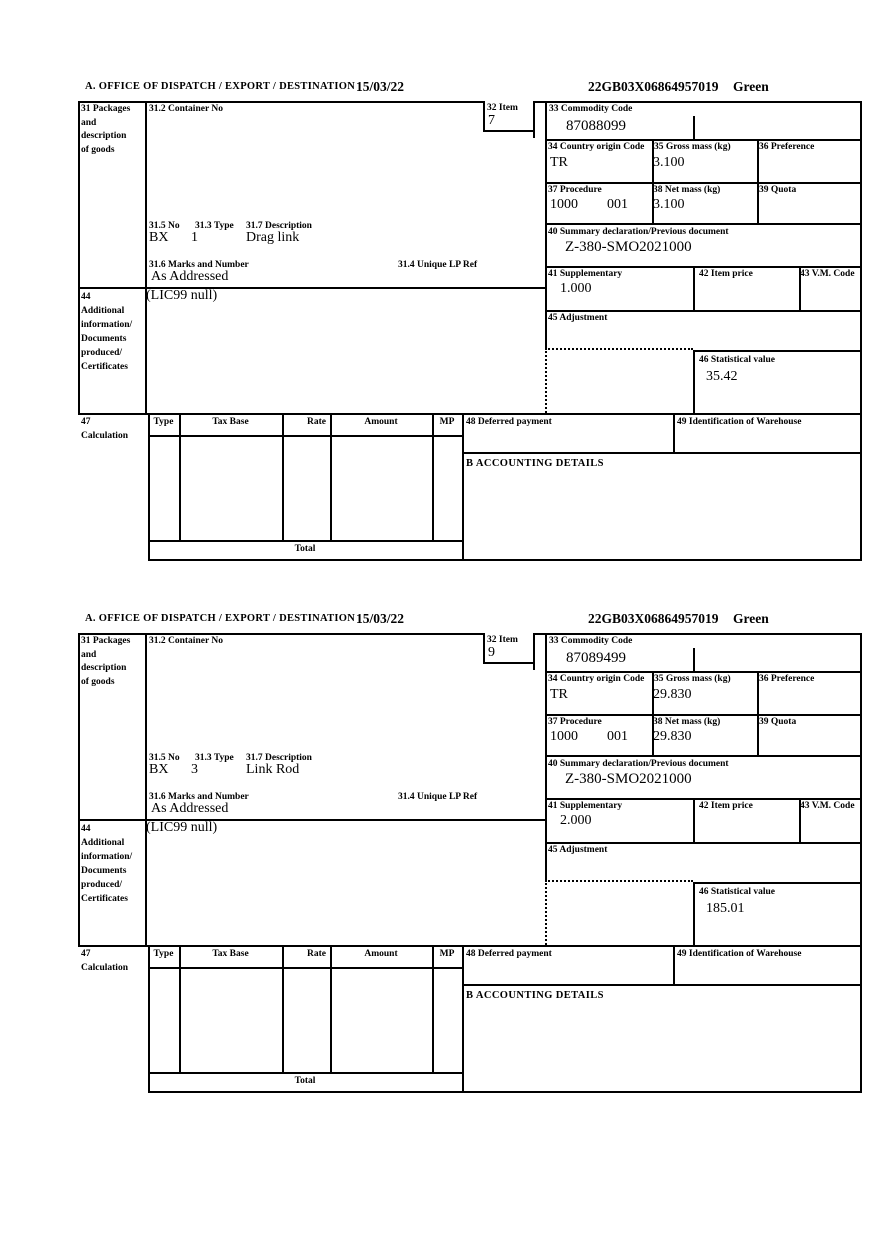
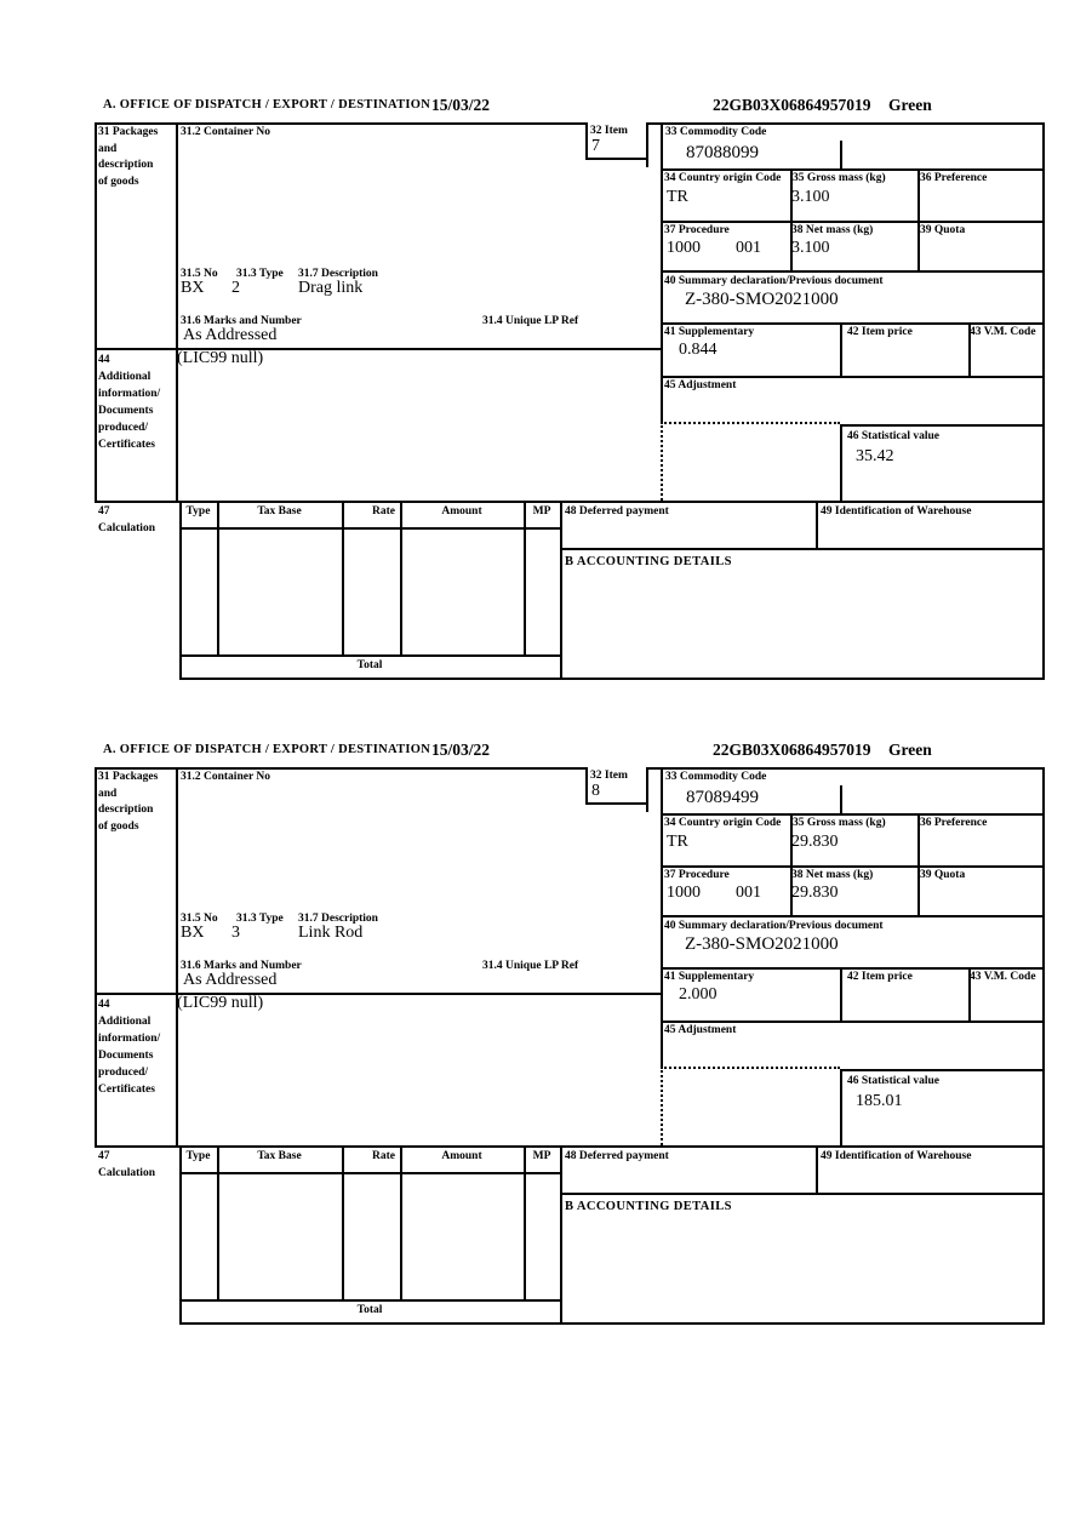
  A. OFFICE OF DISPATCH / EXPORT / DESTINATION
  15/03/22
  22GB03X06864957019
  Green
  31 Packages
  and
  description
  of goods
  31.2 Container No
  31.5 No
  31.3 Type
  31.7 Description
  BX
- 1
+ 2
  Drag link
  31.6 Marks and Number
  31.4 Unique LP Ref
  As Addressed
  44
  Additional
  information/
  Documents
  produced/
  Certificates
  (LIC99 null)
  32 Item
  7
  33 Commodity Code
  87088099
  34 Country origin Code
  TR
  35 Gross mass (kg)
  3.100
  36 Preference
  37 Procedure
  1000
  001
  38 Net mass (kg)
  3.100
  39 Quota
  40 Summary declaration/Previous document
  Z-380-SMO2021000
  41 Supplementary
- 1.000
+ 0.844
  42 Item price
  43 V.M. Code
  45 Adjustment
  46 Statistical value
  35.42
  47
  Calculation
  Type
  Tax Base
  Rate
  Amount
  MP
  Total
  48 Deferred payment
  49 Identification of Warehouse
  B ACCOUNTING DETAILS
  A. OFFICE OF DISPATCH / EXPORT / DESTINATION
  15/03/22
  22GB03X06864957019
  Green
  31 Packages
  and
  description
  of goods
  31.2 Container No
  31.5 No
  31.3 Type
  31.7 Description
  BX
  3
  Link Rod
  31.6 Marks and Number
  31.4 Unique LP Ref
  As Addressed
  44
  Additional
  information/
  Documents
  produced/
  Certificates
  (LIC99 null)
  32 Item
- 9
+ 8
  33 Commodity Code
  87089499
  34 Country origin Code
  TR
  35 Gross mass (kg)
  29.830
  36 Preference
  37 Procedure
  1000
  001
  38 Net mass (kg)
  29.830
  39 Quota
  40 Summary declaration/Previous document
  Z-380-SMO2021000
  41 Supplementary
  2.000
  42 Item price
  43 V.M. Code
  45 Adjustment
  46 Statistical value
  185.01
  47
  Calculation
  Type
  Tax Base
  Rate
  Amount
  MP
  Total
  48 Deferred payment
  49 Identification of Warehouse
  B ACCOUNTING DETAILS
